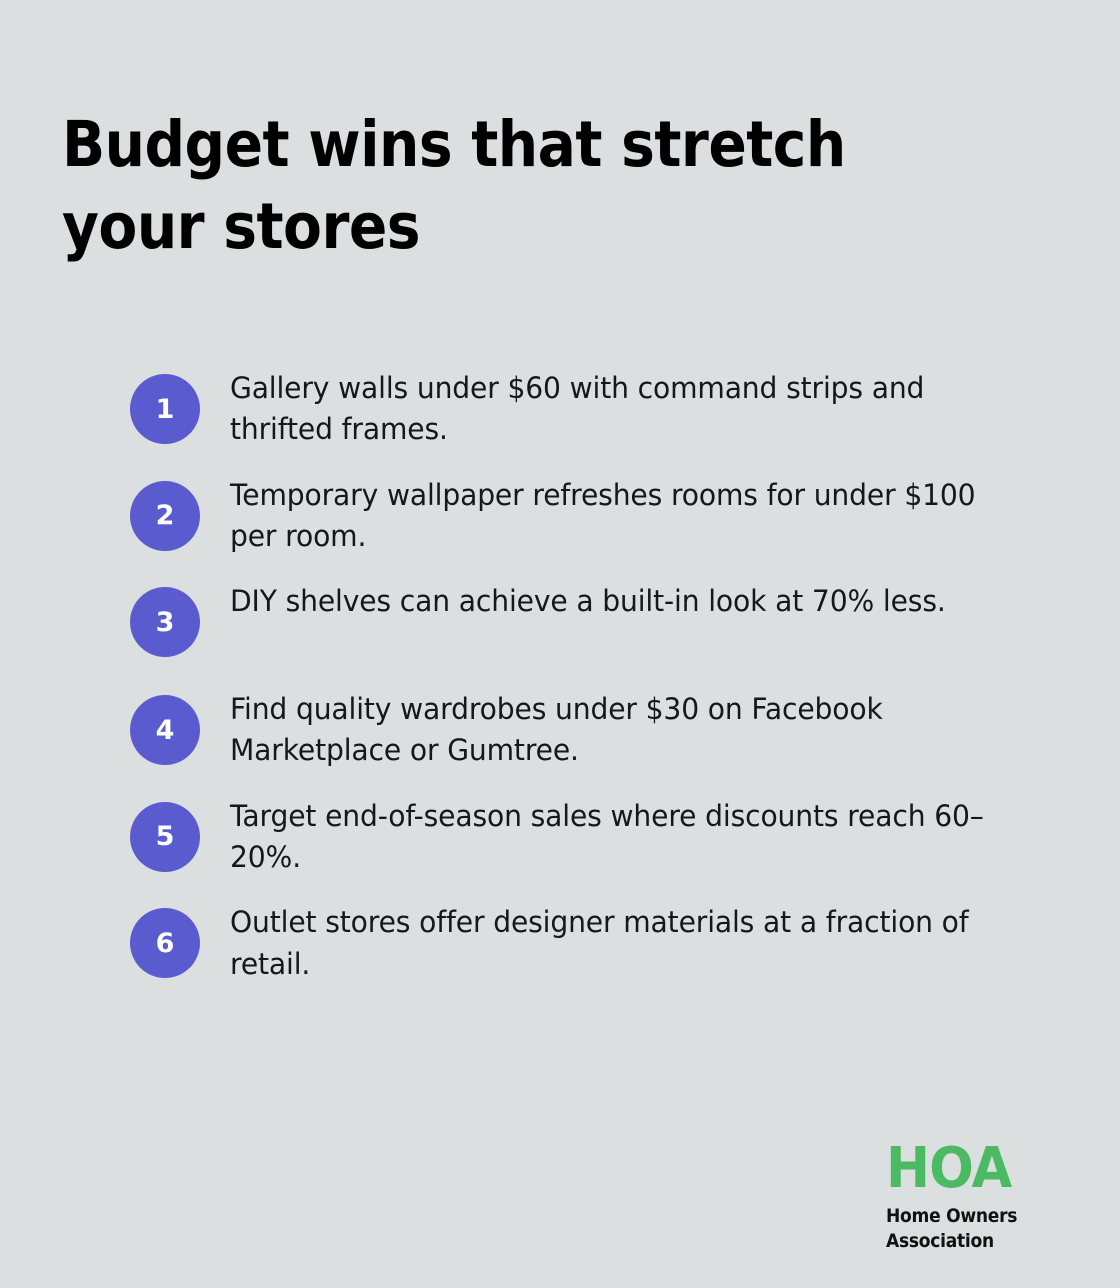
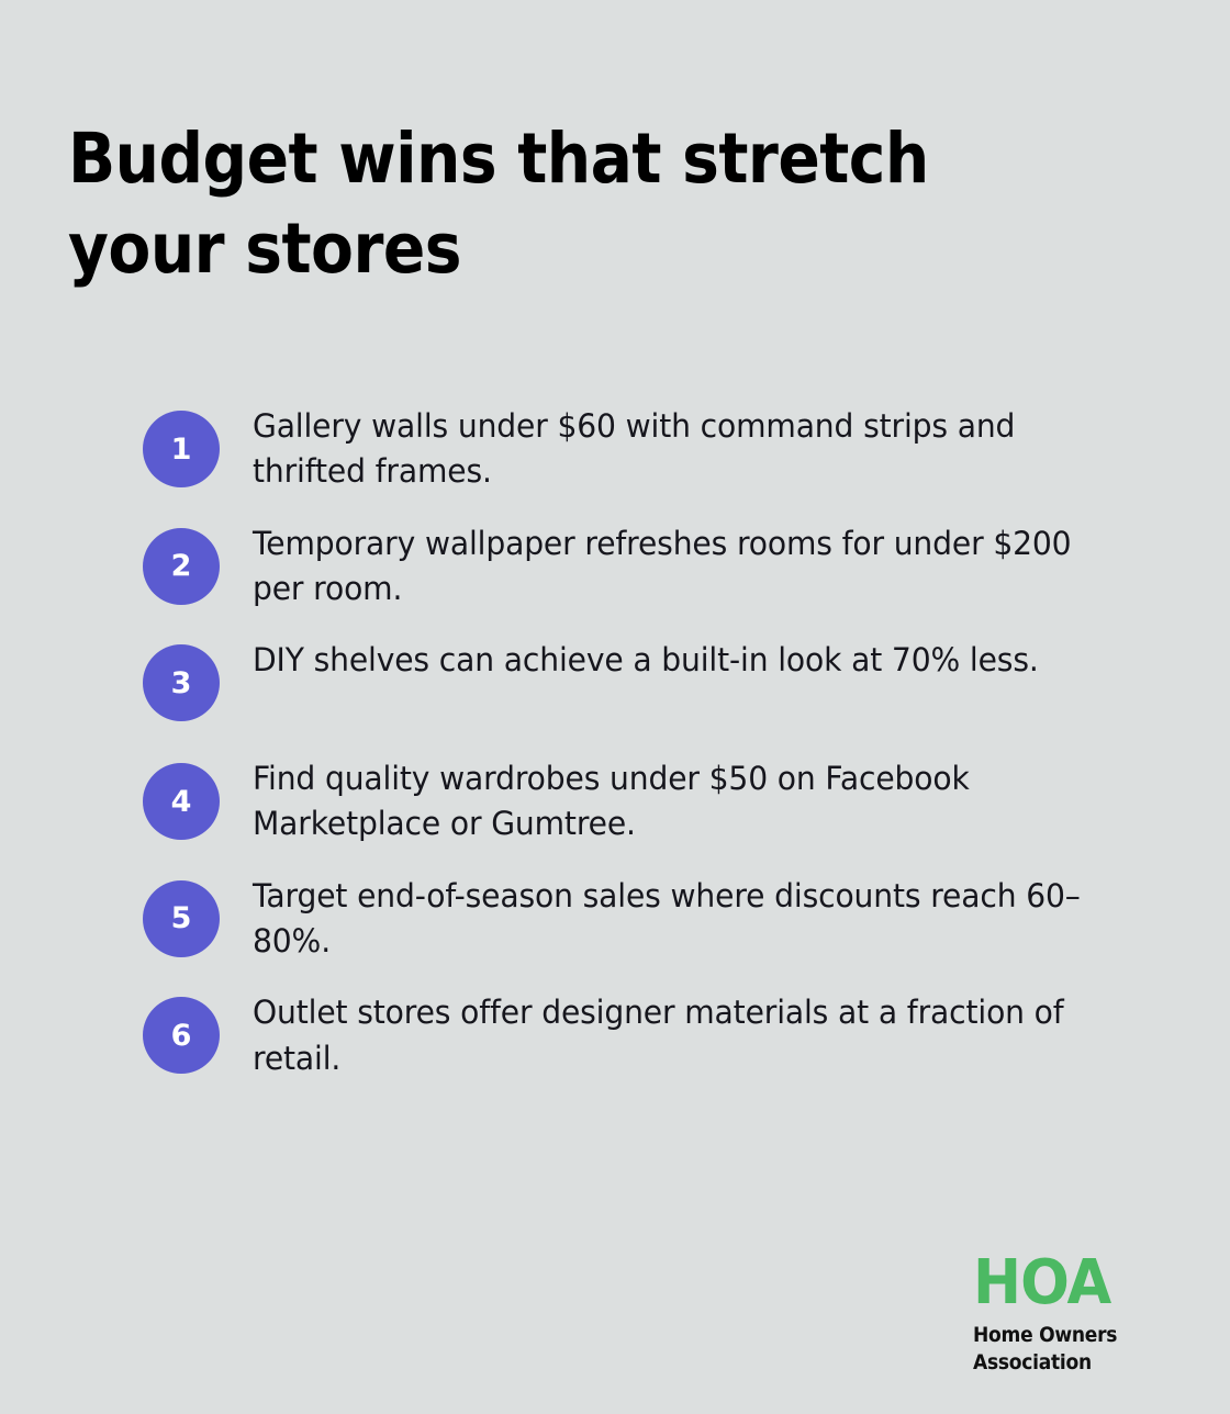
  Budget wins that stretch your stores
  1
  Gallery walls under $60 with command strips and thrifted frames.
  2
- Temporary wallpaper refreshes rooms for under $100 per room.
+ Temporary wallpaper refreshes rooms for under $200 per room.
  3
  DIY shelves can achieve a built-in look at 70% less.
  4
- Find quality wardrobes under $30 on Facebook Marketplace or Gumtree.
+ Find quality wardrobes under $50 on Facebook Marketplace or Gumtree.
  5
- Target end-of-season sales where discounts reach 60–20%.
+ Target end-of-season sales where discounts reach 60–80%.
  6
  Outlet stores offer designer materials at a fraction of retail.
  HOA
  Home Owners
  Association
